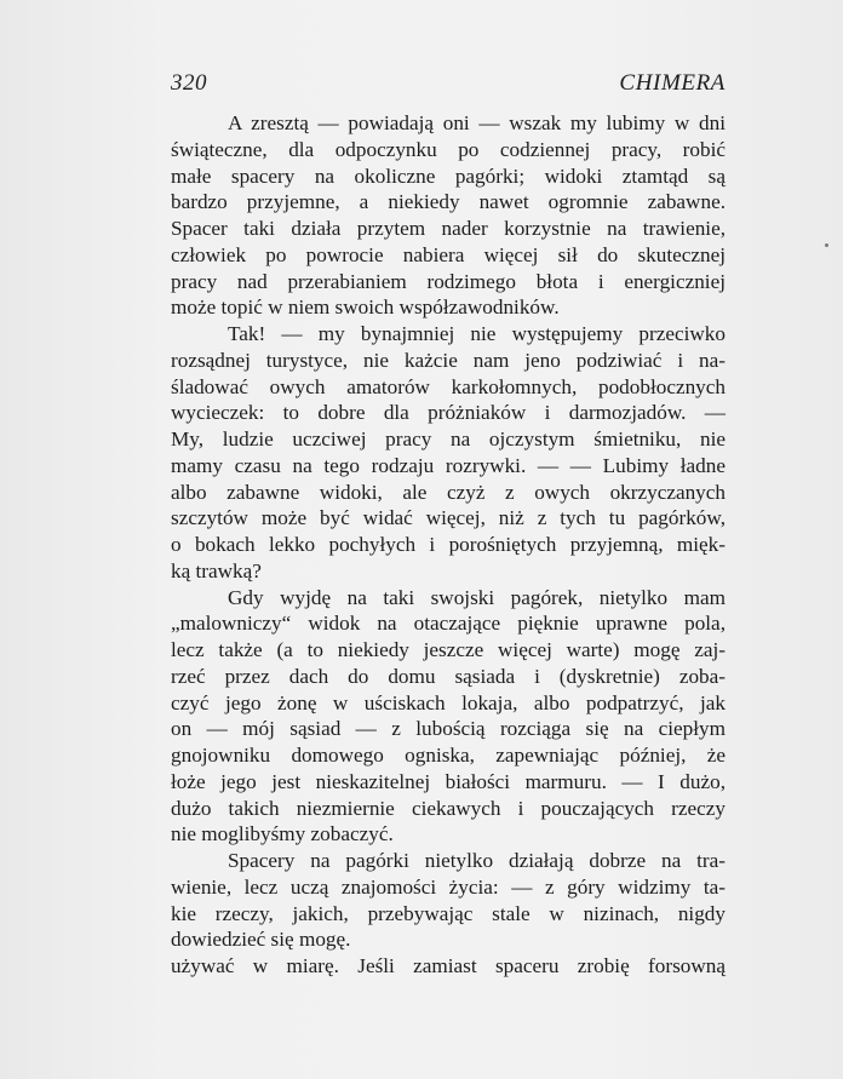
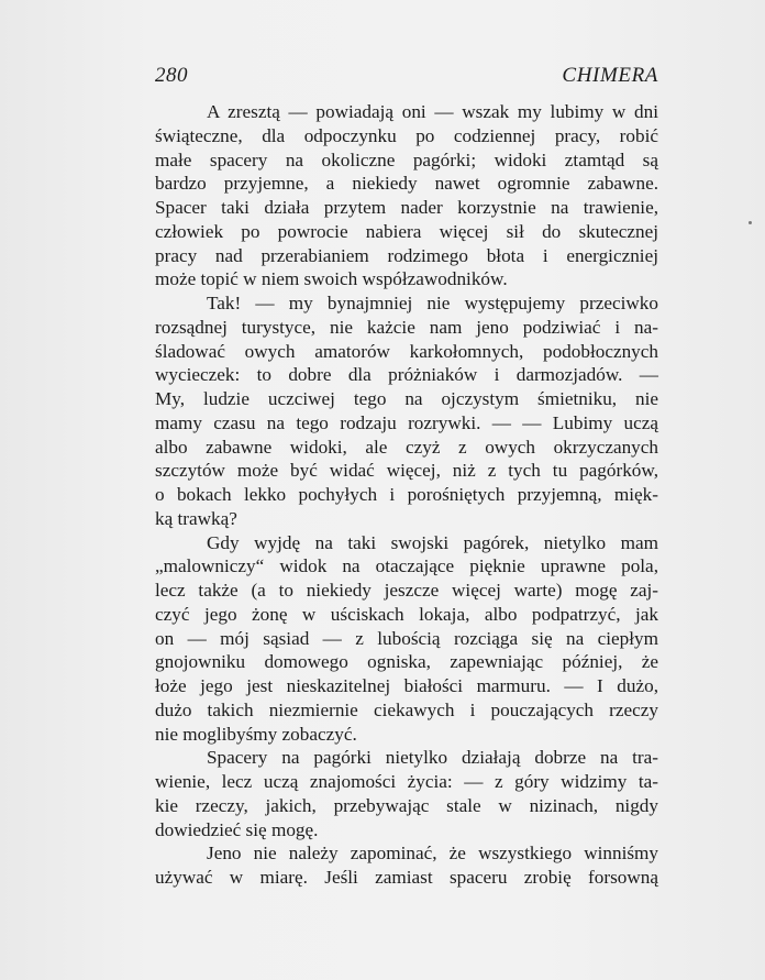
- 320
+ 280
  CHIMERA
  A zresztą — powiadają oni — wszak my lubimy w dni
  świąteczne, dla odpoczynku po codziennej pracy, robić
  małe spacery na okoliczne pagórki; widoki ztamtąd są
  bardzo przyjemne, a niekiedy nawet ogromnie zabawne.
  Spacer taki działa przytem nader korzystnie na trawienie,
  człowiek po powrocie nabiera więcej sił do skutecznej
  pracy nad przerabianiem rodzimego błota i energiczniej
  może topić w niem swoich współzawodników.
  Tak! — my bynajmniej nie występujemy przeciwko
  rozsądnej turystyce, nie każcie nam jeno podziwiać i na-
  śladować owych amatorów karkołomnych, podobłocznych
  wycieczek: to dobre dla próżniaków i darmozjadów. —
- My, ludzie uczciwej pracy na ojczystym śmietniku, nie
+ My, ludzie uczciwej tego na ojczystym śmietniku, nie
- mamy czasu na tego rodzaju rozrywki. — — Lubimy ładne
+ mamy czasu na tego rodzaju rozrywki. — — Lubimy uczą
  albo zabawne widoki, ale czyż z owych okrzyczanych
  szczytów może być widać więcej, niż z tych tu pagórków,
  o bokach lekko pochyłych i porośniętych przyjemną, mięk-
  ką trawką?
  Gdy wyjdę na taki swojski pagórek, nietylko mam
  „malowniczy“ widok na otaczające pięknie uprawne pola,
  lecz także (a to niekiedy jeszcze więcej warte) mogę zaj-
- rzeć przez dach do domu sąsiada i (dyskretnie) zoba-
  czyć jego żonę w uściskach lokaja, albo podpatrzyć, jak
  on — mój sąsiad — z lubością rozciąga się na ciepłym
  gnojowniku domowego ogniska, zapewniając później, że
  łoże jego jest nieskazitelnej białości marmuru. — I dużo,
  dużo takich niezmiernie ciekawych i pouczających rzeczy
  nie moglibyśmy zobaczyć.
  Spacery na pagórki nietylko działają dobrze na tra-
  wienie, lecz uczą znajomości życia: — z góry widzimy ta-
  kie rzeczy, jakich, przebywając stale w nizinach, nigdy
  dowiedzieć się mogę.
+ Jeno nie należy zapominać, że wszystkiego winniśmy
  używać w miarę. Jeśli zamiast spaceru zrobię forsowną
